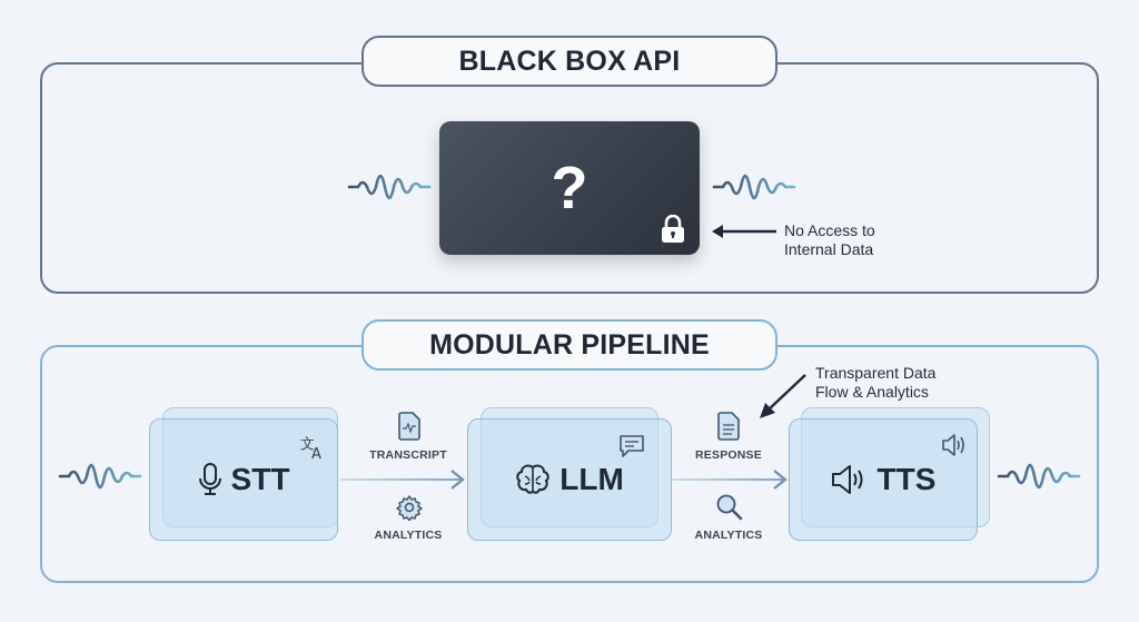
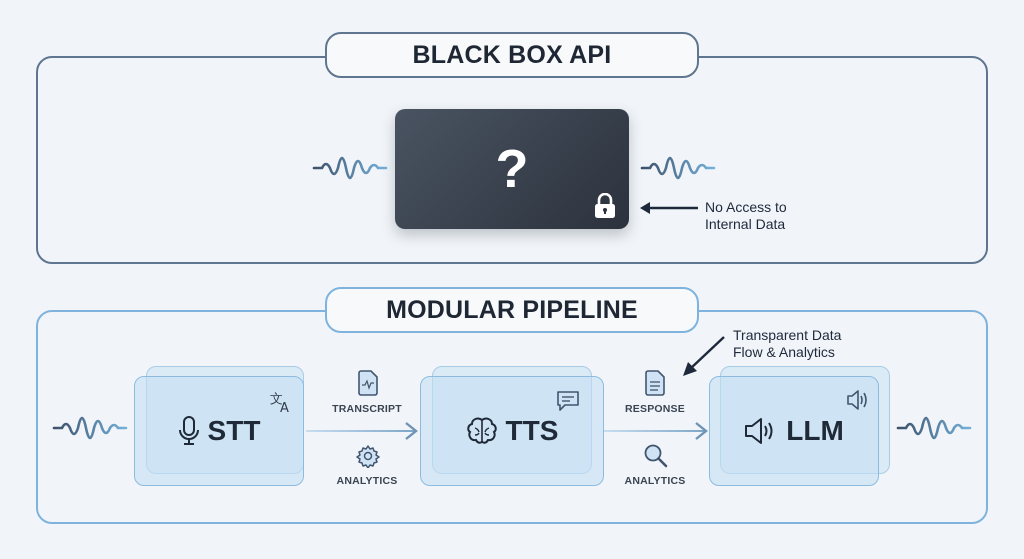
  BLACK BOX API
  ?
  No Access to
  Internal Data
  MODULAR PIPELINE
  Transparent Data
  Flow & Analytics
  STT
  文
  A
  TRANSCRIPT
  ANALYTICS
- LLM
+ TTS
  RESPONSE
  ANALYTICS
- TTS
+ LLM
